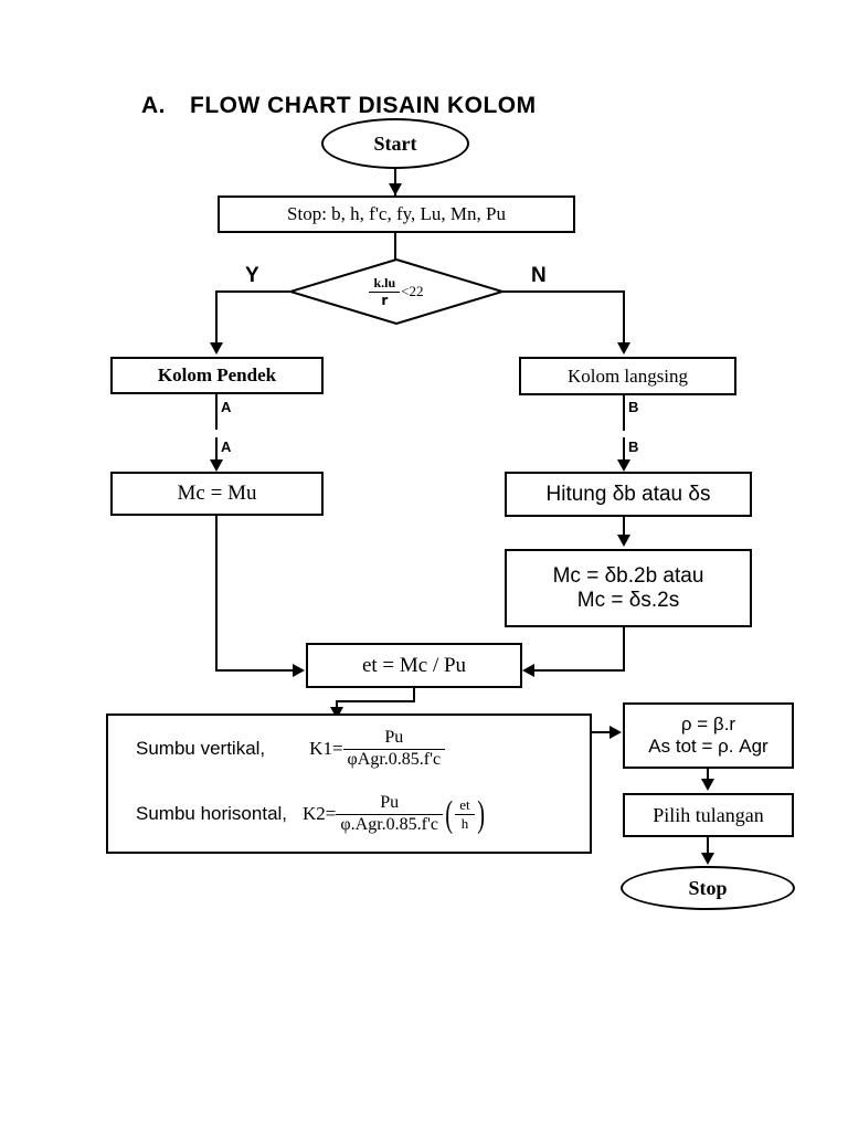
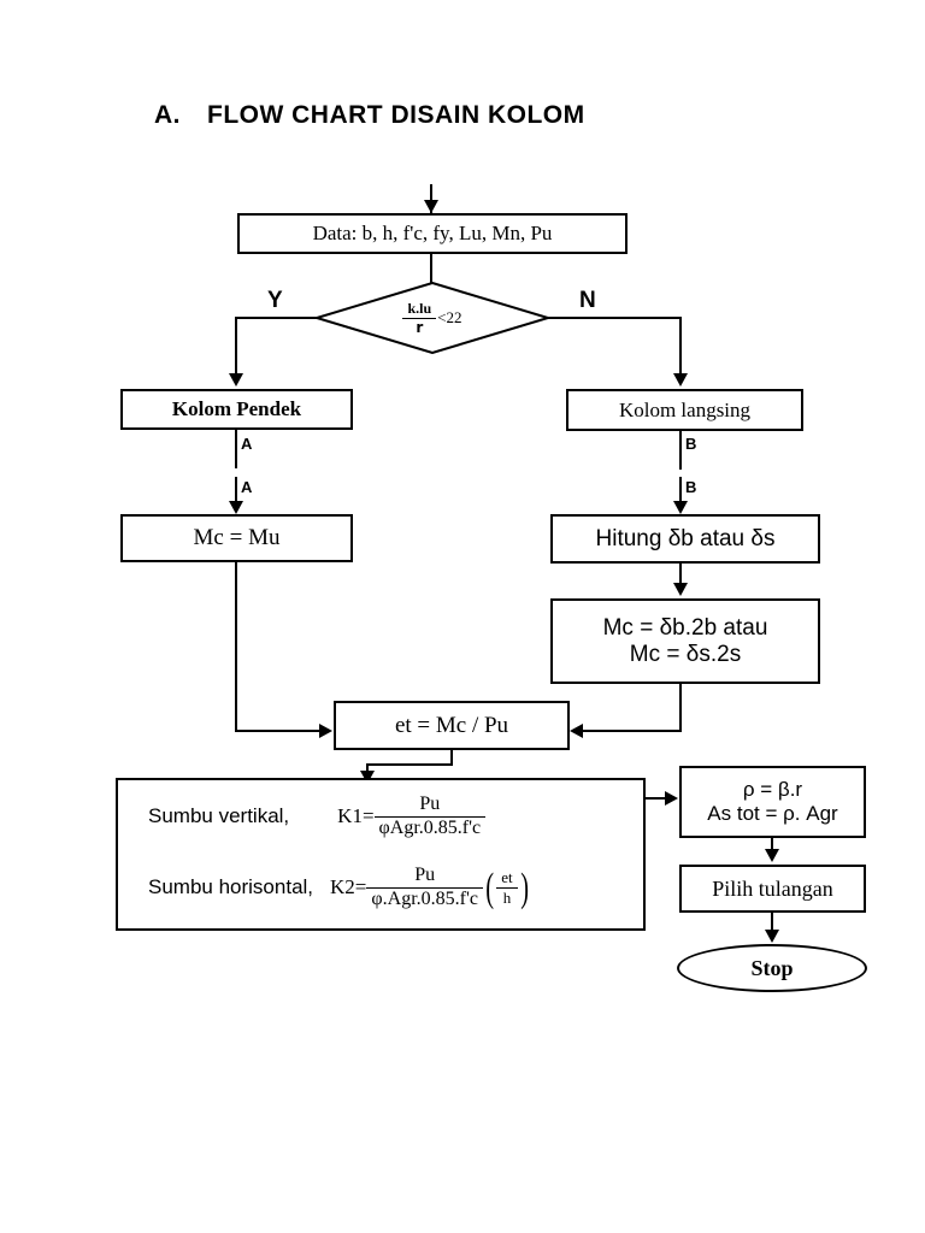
  A. FLOW CHART DISAIN KOLOM
- Start
- Stop: b, h, f'c, fy, Lu, Mn, Pu
+ Data: b, h, f'c, fy, Lu, Mn, Pu
  k.lu
  r
  <22
  Y
  N
  Kolom Pendek
  A
  A
  Mc = Mu
  Kolom langsing
  B
  B
  Hitung δb atau δs
  Mc = δb.2b atau
  Mc = δs.2s
  et = Mc / Pu
  Sumbu vertikal,
  K1=
  Pu
  φAgr.0.85.f'c
  Sumbu horisontal,
  K2=
  Pu
  φ.Agr.0.85.f'c
  (
  et
  h
  )
  ρ = β.r
  As tot = ρ. Agr
  Pilih tulangan
  Stop
